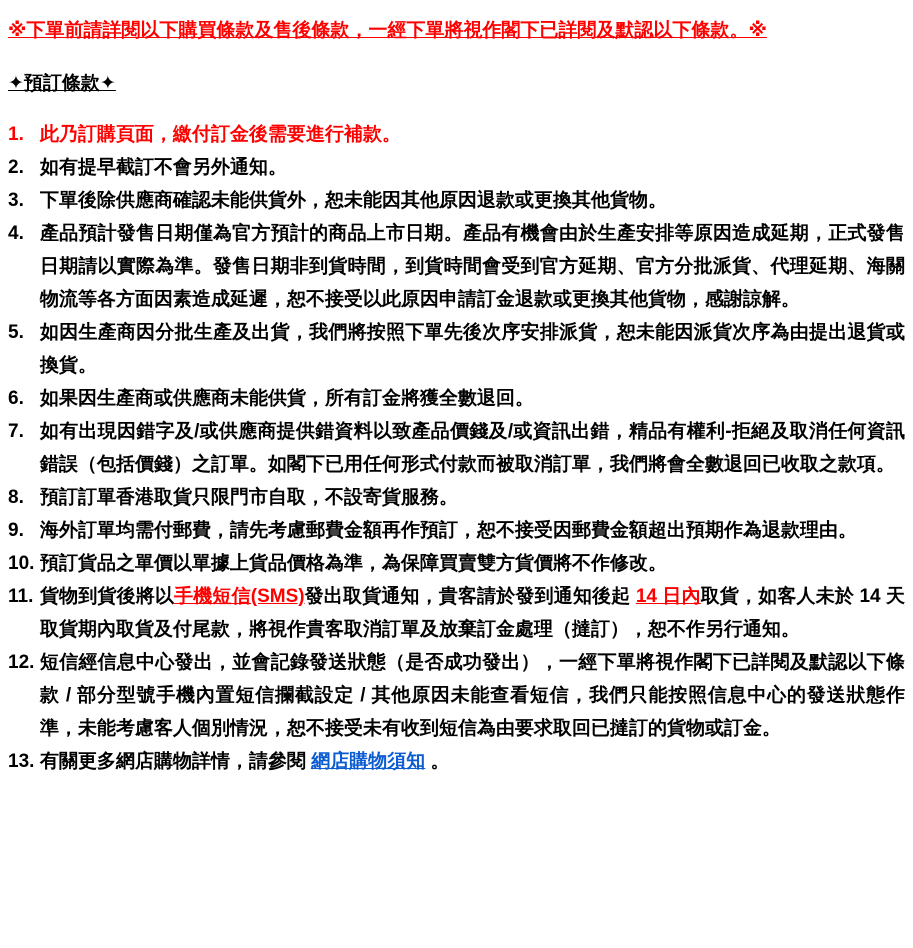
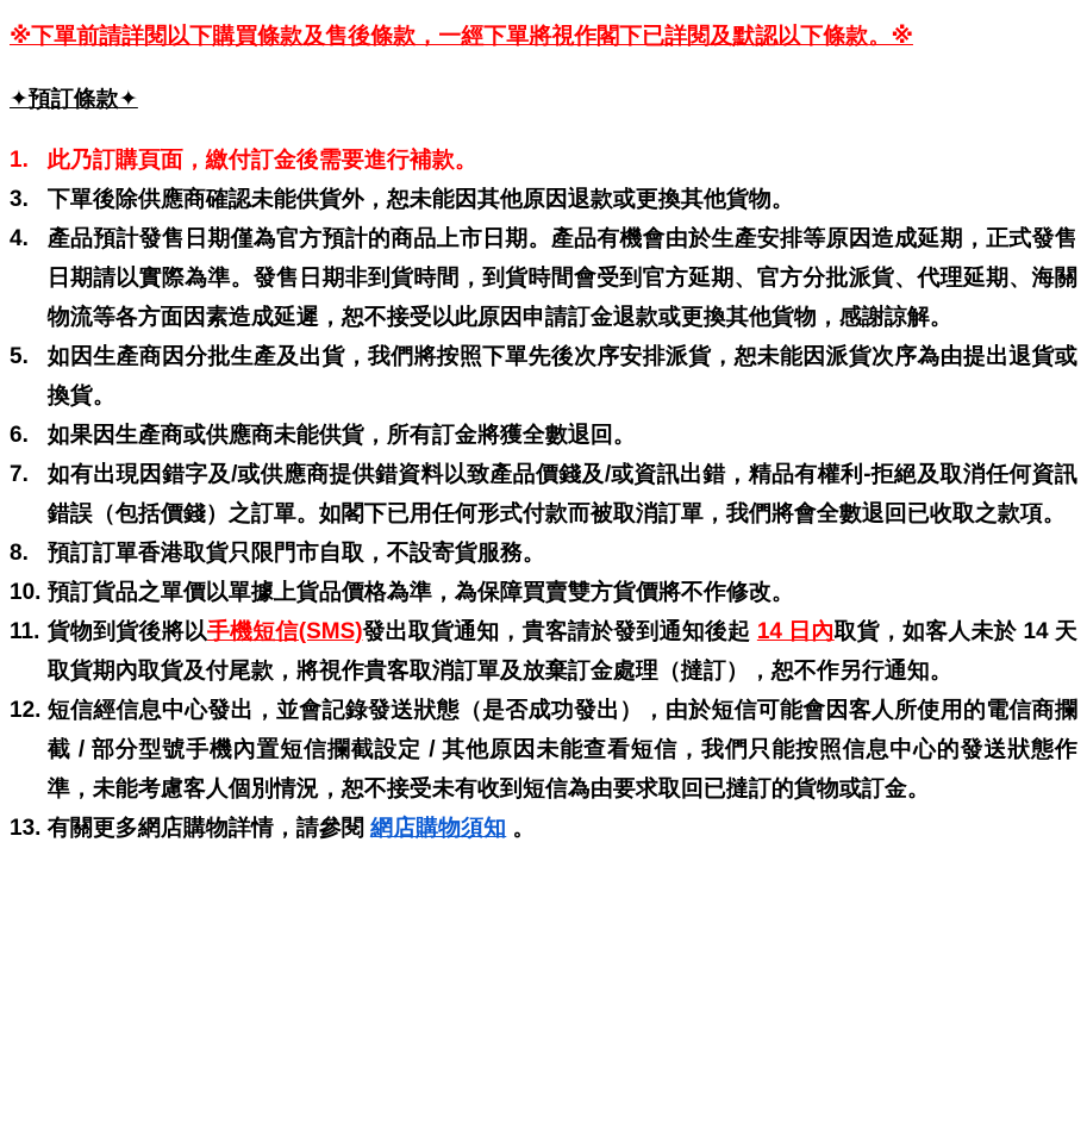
  ※下單前請詳閱以下購買條款及售後條款，一經下單將視作閣下已詳閱及默認以下條款。※
  ✦預訂條款✦
  1.
  此乃訂購頁面，繳付訂金後需要進行補款。
- 2.
- 如有提早截訂不會另外通知。
  3.
  下單後除供應商確認未能供貨外，恕未能因其他原因退款或更換其他貨物。
  4.
  產品預計發售日期僅為官方預計的商品上市日期。產品有機會由於生產安排等原因造成延期，正式發售日期請以實際為準。發售日期非到貨時間，到貨時間會受到官方延期、官方分批派貨、代理延期、海關物流等各方面因素造成延遲，恕不接受以此原因申請訂金退款或更換其他貨物，感謝諒解。
  5.
  如因生產商因分批生產及出貨，我們將按照下單先後次序安排派貨，恕未能因派貨次序為由提出退貨或換貨。
  6.
  如果因生產商或供應商未能供貨，所有訂金將獲全數退回。
  7.
  如有出現因錯字及/或供應商提供錯資料以致產品價錢及/或資訊出錯，精品有權利-拒絕及取消任何資訊錯誤（包括價錢）之訂單。如閣下已用任何形式付款而被取消訂單，我們將會全數退回已收取之款項。
  8.
  預訂訂單香港取貨只限門市自取，不設寄貨服務。
- 9.
- 海外訂單均需付郵費，請先考慮郵費金額再作預訂，恕不接受因郵費金額超出預期作為退款理由。
  10.
  預訂貨品之單價以單據上貨品價格為準，為保障買賣雙方貨價將不作修改。
  11.
  貨物到貨後將以手機短信(SMS)發出取貨通知，貴客請於發到通知後起 14 日內取貨，如客人未於 14 天取貨期內取貨及付尾款，將視作貴客取消訂單及放棄訂金處理（撻訂），恕不作另行通知。
  12.
- 短信經信息中心發出，並會記錄發送狀態（是否成功發出），一經下單將視作閣下已詳閱及默認以下條款 / 部分型號手機內置短信攔截設定 / 其他原因未能查看短信，我們只能按照信息中心的發送狀態作準，未能考慮客人個別情況，恕不接受未有收到短信為由要求取回已撻訂的貨物或訂金。
+ 短信經信息中心發出，並會記錄發送狀態（是否成功發出），由於短信可能會因客人所使用的電信商攔截 / 部分型號手機內置短信攔截設定 / 其他原因未能查看短信，我們只能按照信息中心的發送狀態作準，未能考慮客人個別情況，恕不接受未有收到短信為由要求取回已撻訂的貨物或訂金。
  13.
  有關更多網店購物詳情，請參閱 網店購物須知 。
